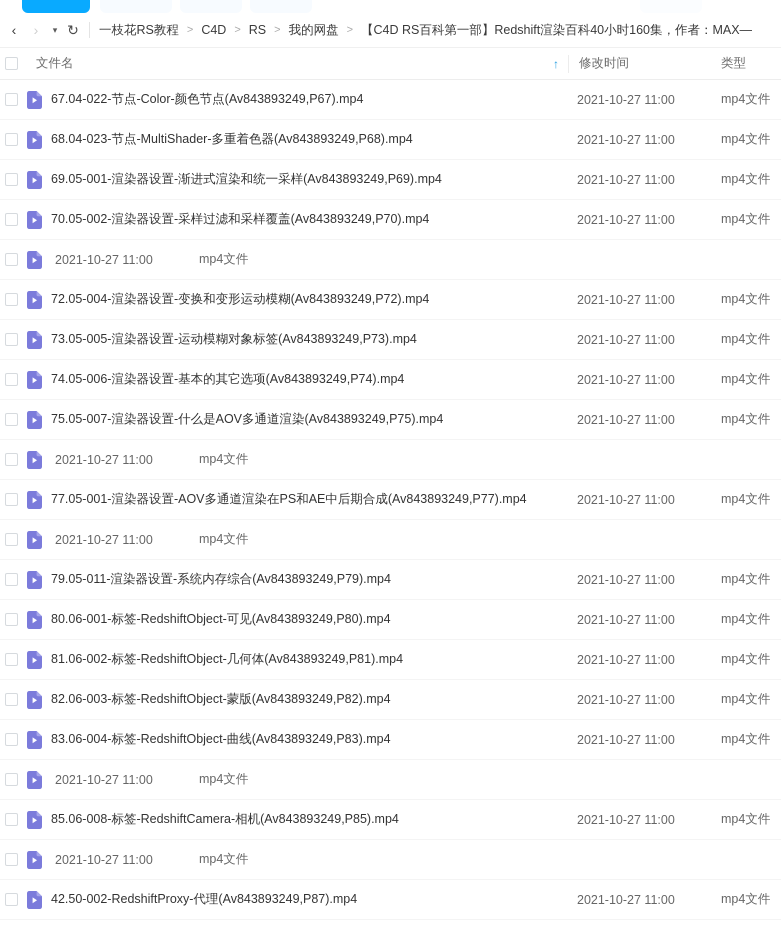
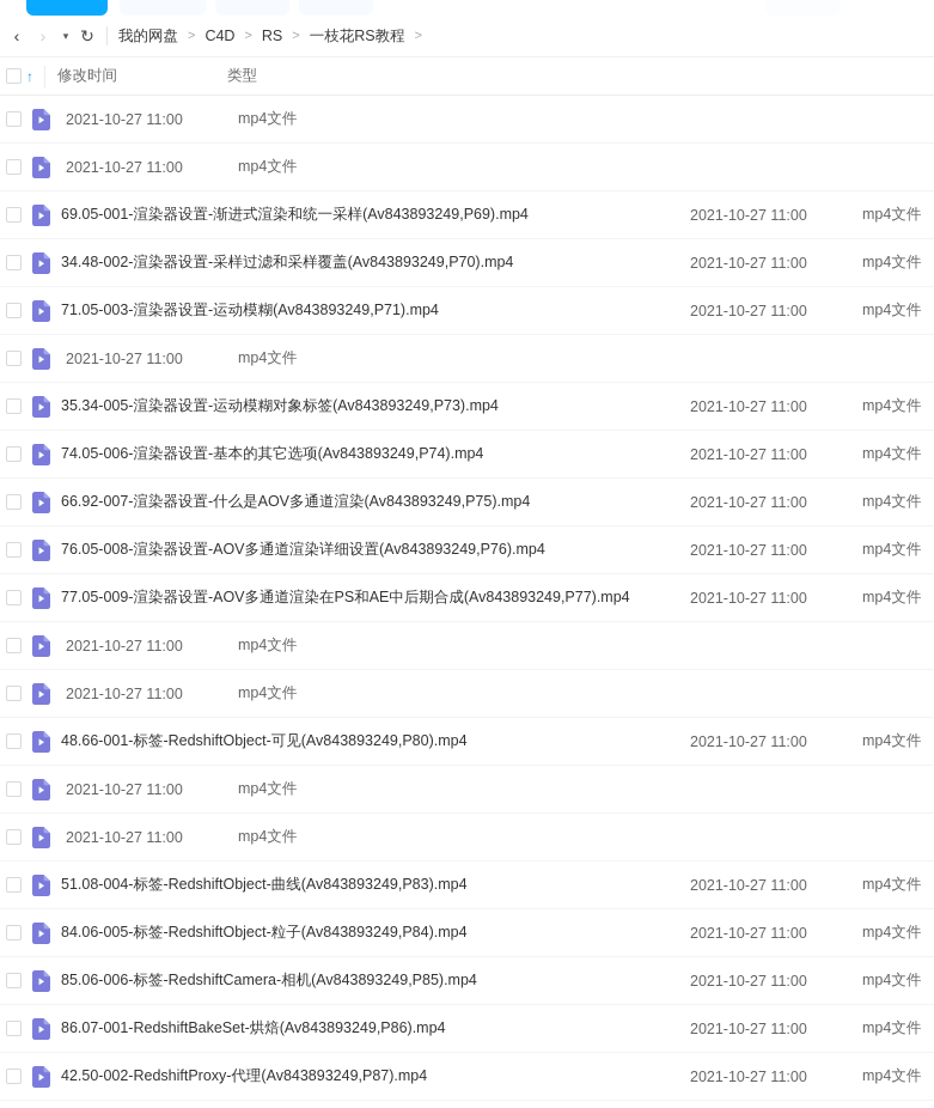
  ‹
  ›
  ▾
  ↻
- 一枝花RS教程
+ 我的网盘
  >
  C4D
  >
  RS
  >
- 我的网盘
+ 一枝花RS教程
  >
- 【C4D RS百科第一部】Redshift渲染百科40小时160集，作者：MAX—
- 文件名
  ↑
  修改时间
  类型
- 67.04-022-节点-Color-颜色节点(Av843893249,P67).mp4
  2021-10-27 11:00
  mp4文件
- 68.04-023-节点-MultiShader-多重着色器(Av843893249,P68).mp4
  2021-10-27 11:00
  mp4文件
  69.05-001-渲染器设置-渐进式渲染和统一采样(Av843893249,P69).mp4
  2021-10-27 11:00
  mp4文件
- 70.05-002-渲染器设置-采样过滤和采样覆盖(Av843893249,P70).mp4
+ 34.48-002-渲染器设置-采样过滤和采样覆盖(Av843893249,P70).mp4
  2021-10-27 11:00
  mp4文件
+ 71.05-003-渲染器设置-运动模糊(Av843893249,P71).mp4
  2021-10-27 11:00
  mp4文件
- 72.05-004-渲染器设置-变换和变形运动模糊(Av843893249,P72).mp4
  2021-10-27 11:00
  mp4文件
- 73.05-005-渲染器设置-运动模糊对象标签(Av843893249,P73).mp4
+ 35.34-005-渲染器设置-运动模糊对象标签(Av843893249,P73).mp4
  2021-10-27 11:00
  mp4文件
  74.05-006-渲染器设置-基本的其它选项(Av843893249,P74).mp4
  2021-10-27 11:00
  mp4文件
- 75.05-007-渲染器设置-什么是AOV多通道渲染(Av843893249,P75).mp4
+ 66.92-007-渲染器设置-什么是AOV多通道渲染(Av843893249,P75).mp4
  2021-10-27 11:00
  mp4文件
+ 76.05-008-渲染器设置-AOV多通道渲染详细设置(Av843893249,P76).mp4
  2021-10-27 11:00
  mp4文件
- 77.05-001-渲染器设置-AOV多通道渲染在PS和AE中后期合成(Av843893249,P77).mp4
+ 77.05-009-渲染器设置-AOV多通道渲染在PS和AE中后期合成(Av843893249,P77).mp4
  2021-10-27 11:00
  mp4文件
  2021-10-27 11:00
  mp4文件
- 79.05-011-渲染器设置-系统内存综合(Av843893249,P79).mp4
  2021-10-27 11:00
  mp4文件
- 80.06-001-标签-RedshiftObject-可见(Av843893249,P80).mp4
+ 48.66-001-标签-RedshiftObject-可见(Av843893249,P80).mp4
  2021-10-27 11:00
  mp4文件
- 81.06-002-标签-RedshiftObject-几何体(Av843893249,P81).mp4
  2021-10-27 11:00
  mp4文件
- 82.06-003-标签-RedshiftObject-蒙版(Av843893249,P82).mp4
  2021-10-27 11:00
  mp4文件
- 83.06-004-标签-RedshiftObject-曲线(Av843893249,P83).mp4
+ 51.08-004-标签-RedshiftObject-曲线(Av843893249,P83).mp4
  2021-10-27 11:00
  mp4文件
+ 84.06-005-标签-RedshiftObject-粒子(Av843893249,P84).mp4
  2021-10-27 11:00
  mp4文件
- 85.06-008-标签-RedshiftCamera-相机(Av843893249,P85).mp4
+ 85.06-006-标签-RedshiftCamera-相机(Av843893249,P85).mp4
  2021-10-27 11:00
  mp4文件
+ 86.07-001-RedshiftBakeSet-烘焙(Av843893249,P86).mp4
  2021-10-27 11:00
  mp4文件
  42.50-002-RedshiftProxy-代理(Av843893249,P87).mp4
  2021-10-27 11:00
  mp4文件
